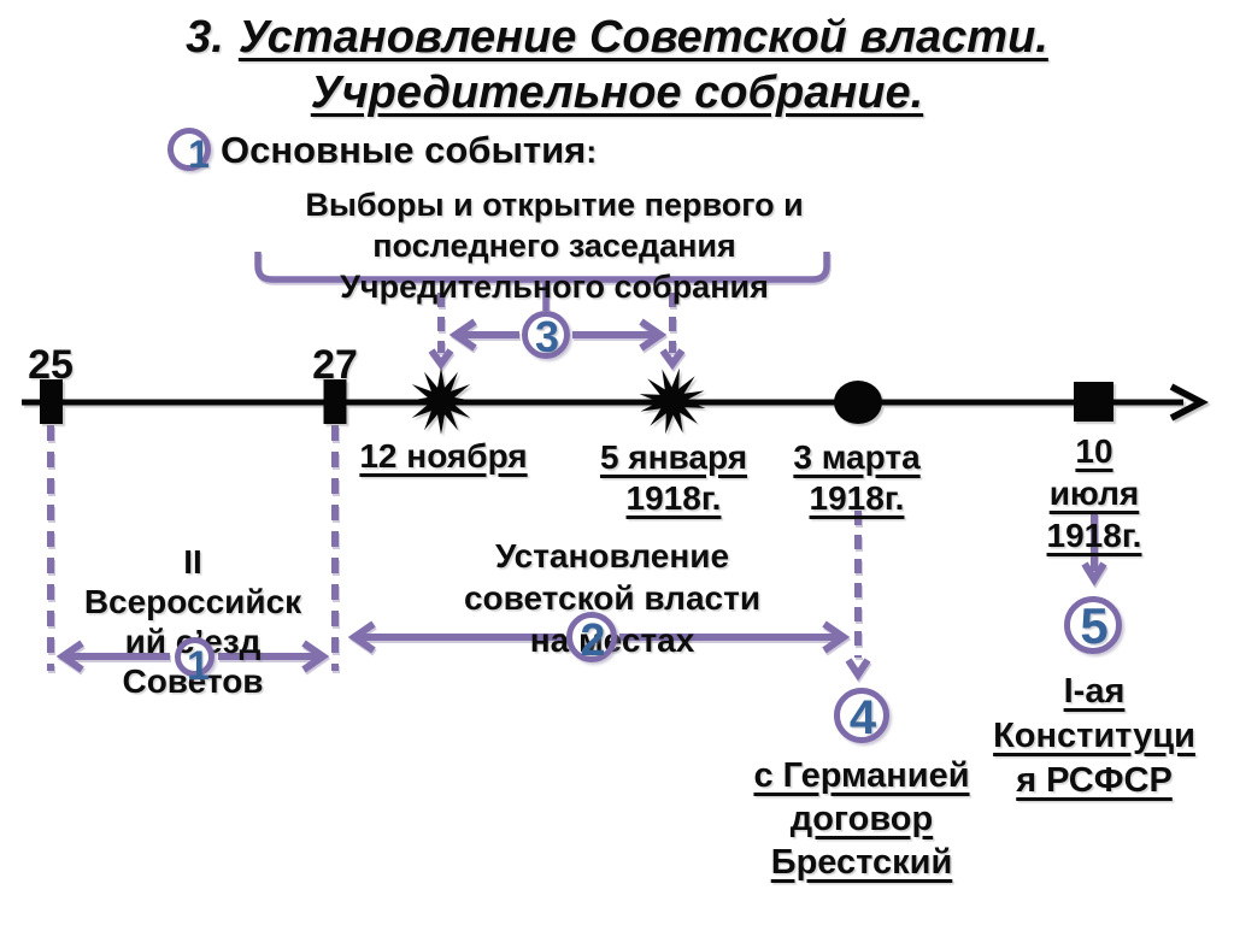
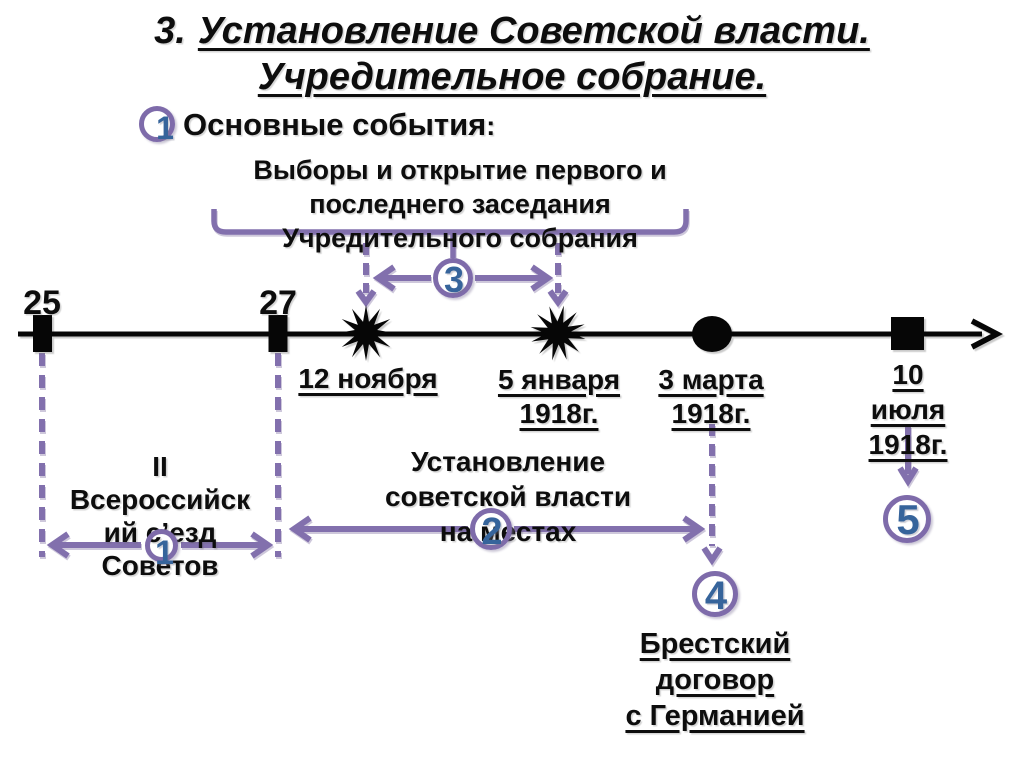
  3. Установление Советской власти.
  Учредительное собрание.
  Основные события:
  Выборы и открытие первого и
  последнего заседания
  Учредительного собрания
  25
  27
  12 ноября
  5 января
  1918г.
  3 марта
  1918г.
  10
  июля
  1918г.
  II
  Всероссийск
  ий с’езд
  Советов
  Установление
  советской власти
  на местах
- с Германией
+ Брестский
  договор
- Брестский
+ с Германией
- I-ая
- Конституци
- я РСФСР
  1
  3
  1
  2
  4
  5
